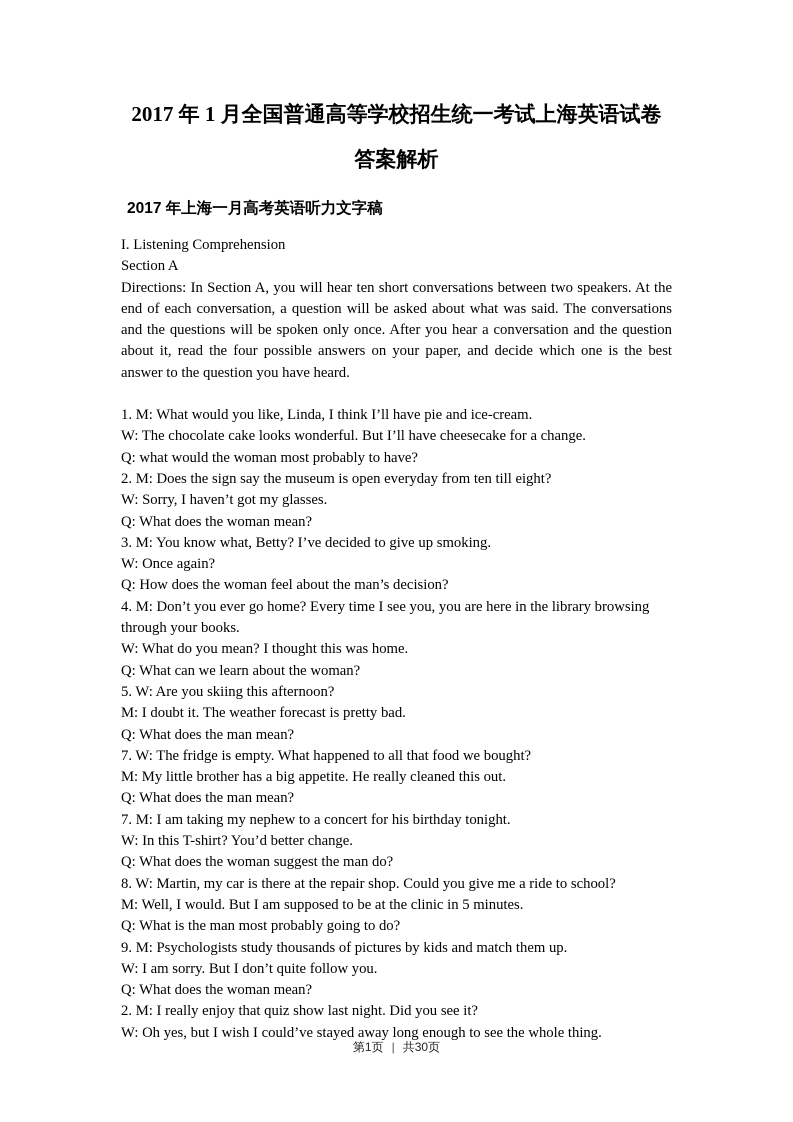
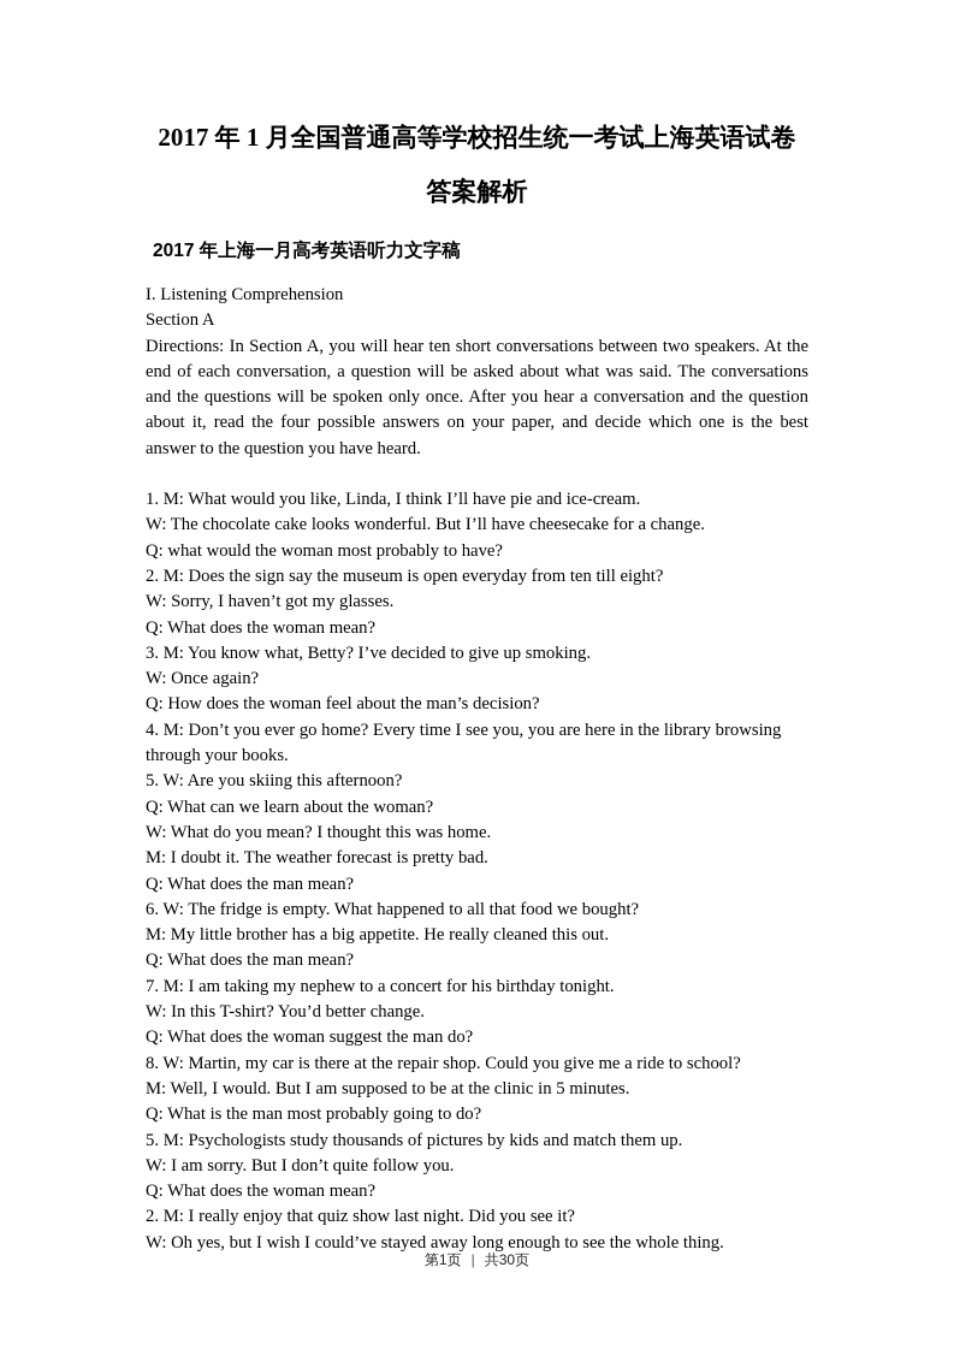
  2017 年 1 月全国普通高等学校招生统一考试上海英语试卷
  答案解析
  2017 年上海一月高考英语听力文字稿
  I. Listening Comprehension
  Section A
  Directions: In Section A, you will hear ten short conversations between two speakers. At the end of each conversation, a question will be asked about what was said. The conversations and the questions will be spoken only once. After you hear a conversation and the question about it, read the four possible answers on your paper, and decide which one is the best answer to the question you have heard.
  1. M: What would you like, Linda, I think I’ll have pie and ice-cream.
  W: The chocolate cake looks wonderful. But I’ll have cheesecake for a change.
  Q: what would the woman most probably to have?
  2. M: Does the sign say the museum is open everyday from ten till eight?
  W: Sorry, I haven’t got my glasses.
  Q: What does the woman mean?
  3. M: You know what, Betty? I’ve decided to give up smoking.
  W: Once again?
  Q: How does the woman feel about the man’s decision?
  4. M: Don’t you ever go home? Every time I see you, you are here in the library browsing through your books.
- W: What do you mean? I thought this was home.
+ 5. W: Are you skiing this afternoon?
  Q: What can we learn about the woman?
- 5. W: Are you skiing this afternoon?
+ W: What do you mean? I thought this was home.
  M: I doubt it. The weather forecast is pretty bad.
  Q: What does the man mean?
- 7. W: The fridge is empty. What happened to all that food we bought?
+ 6. W: The fridge is empty. What happened to all that food we bought?
  M: My little brother has a big appetite. He really cleaned this out.
  Q: What does the man mean?
  7. M: I am taking my nephew to a concert for his birthday tonight.
  W: In this T-shirt? You’d better change.
  Q: What does the woman suggest the man do?
  8. W: Martin, my car is there at the repair shop. Could you give me a ride to school?
  M: Well, I would. But I am supposed to be at the clinic in 5 minutes.
  Q: What is the man most probably going to do?
- 9. M: Psychologists study thousands of pictures by kids and match them up.
+ 5. M: Psychologists study thousands of pictures by kids and match them up.
  W: I am sorry. But I don’t quite follow you.
  Q: What does the woman mean?
  2. M: I really enjoy that quiz show last night. Did you see it?
  W: Oh yes, but I wish I could’ve stayed away long enough to see the whole thing.
  第1页 | 共30页
